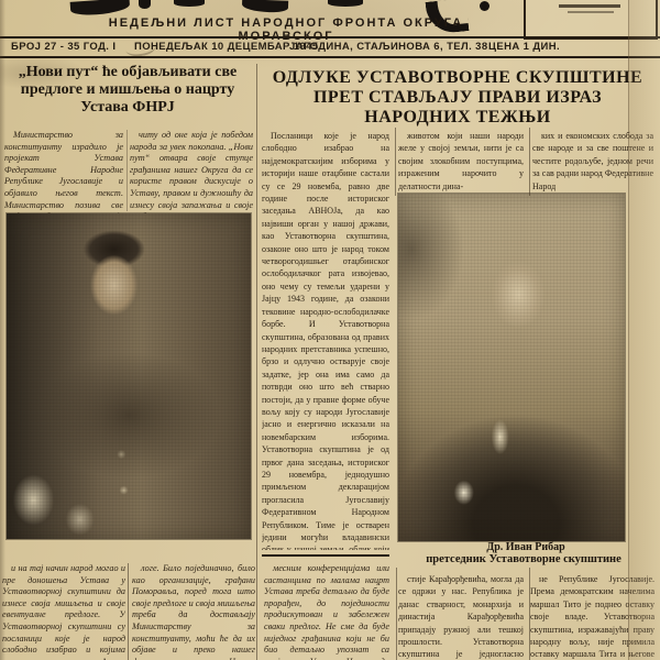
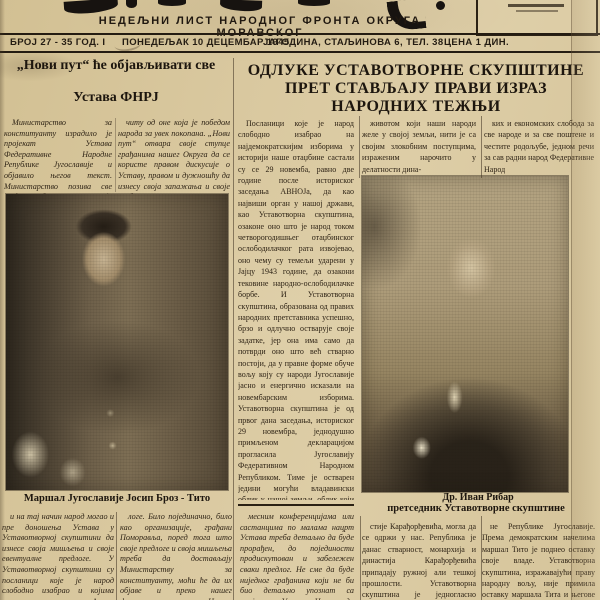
  НЕДЕЉНИ ЛИСТ НАРОДНОГ ФРОНТА ОКРУГА
  БРОЈ 27 - 35 ГОД. I
  ПОНЕДЕЉАК 10 ДЕЦЕМБАР 1945
  ЈАГОДИНА, СТАЉИНОВА 6, ТЕЛ. 38
  ЦЕНА 1 ДИН.
  „Нови пут“ ће објављивати све
- предлоге и мишљења о нацрту
  Устава ФНРЈ
  Министарство за конституанту израдило је пројекат Устава Федеративне Народне Републике Југославије и објавило његов текст. Министарство позива све
  читу од оне која је победом народа за увек покопана. „Нови пут“ отвара своје ступце грађанима нашег Округа да се користе правом дискусије о Уставу, правом и дужношћу да изнесу своја запажања и своје
+ Маршал Југославије Јосип Броз - Тито
  и на тај начин народ могао и ре доношења Устава у ставотворној скупштини да знесе своја мишљења и своје вентуалне предлоге. У ставотворној скупштини су осланици које је народ лободно изабрао и којима
  логе. Било појединачно, било као организације, грађани Поморавља, поред тога што своје предлоге и своја мишљења треба да достављају Министарству за конституанту, моћи ће да их објаве и преко нашег
  месним конференцијама или састанцима по малама нацрт Устава треба детаљно да буде прорађен, до појединости продискутован и забележен сваки предлог. Не сме да буде ниједног грађанина који не би био детаљно упознат са
  ОДЛУКЕ УСТАВОТВОРНЕ СКУПШТИН
  ПРЕТ СТАВЉАЈУ ПРАВИ ИЗРАЗ
  НАРОДНИХ ТЕЖЊИ
  Посланици које је народ слободно изабрао на најдемократскијим изборима у историји наше отаџбине састали су се 29 новемба, равно две године после историског заседања АВНОЈа, да као највиши орган у нашој држави, као Уставотворна скупштина, озаконе оно што је народ током четворогодишњег отаџбинског ослободилачког рата извојевао, оно чему су темељи ударени у Јајцу 1943 године, да озакони тековине народно-ослободилачке борбе. И Уставотворна скупштина, образована од правих народних претставника успешно, брзо и одлучно остварује своје задатке, јер она има само да потврди оно што већ стварно постоји, да у правне форме обуче вољу коју су народи Југославије јасно и енергично исказали на новембарским изборима. Уставотворна скупштина је од првог дана заседања, историског 29 новембра, једнодушно примљеном декларацијом прогласила Југославију Федеративном Народном Републиком. Тиме је остварен једини могући владавински облик у нашој земљи, облик који
  животом који наши народи желе у својој земљи, нити је са својим злокобним поступцима, израженим нарочито у делатности дина-
  ких и економских слоб све народе и за све пош честите родољубе, једно за сав радни народ Федер Народ
  Др. Иван Рибар
  претседник Уставотворне скупштине
  стије Карађорђевића, могла да се одржи у нас. Република је данас стварност, монархија и династија Карађорђевића припадају ружној али тешкој прошлости. Уставотворна скупштина је једногласно
